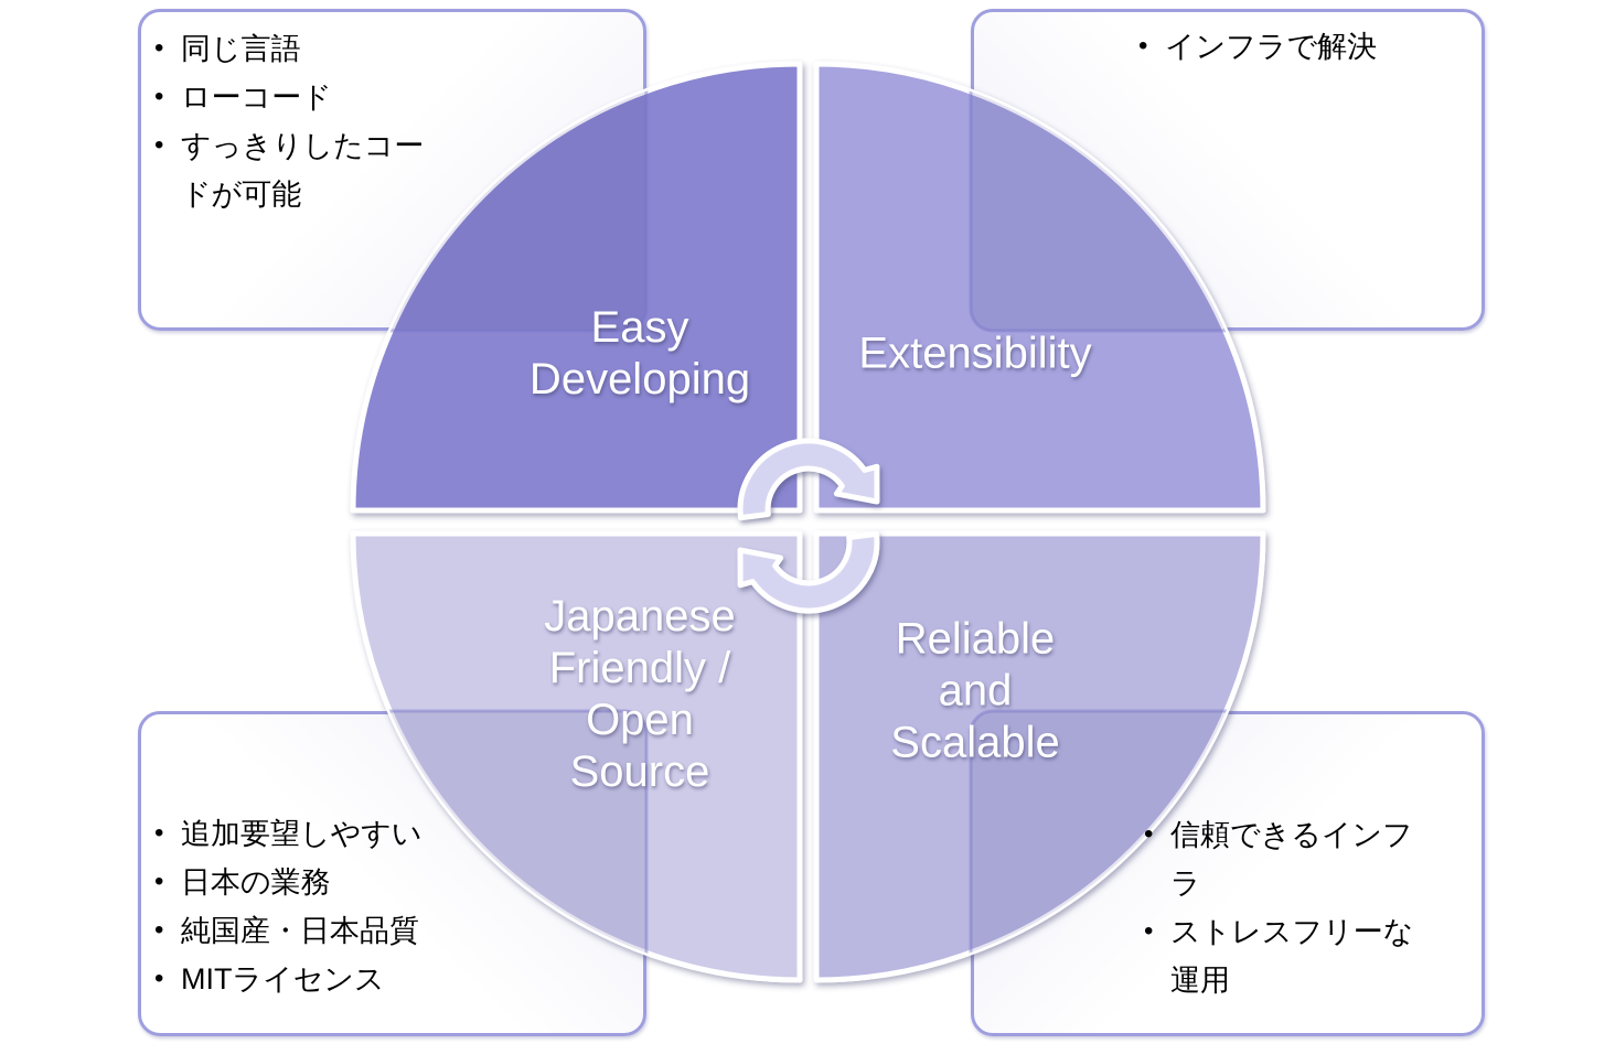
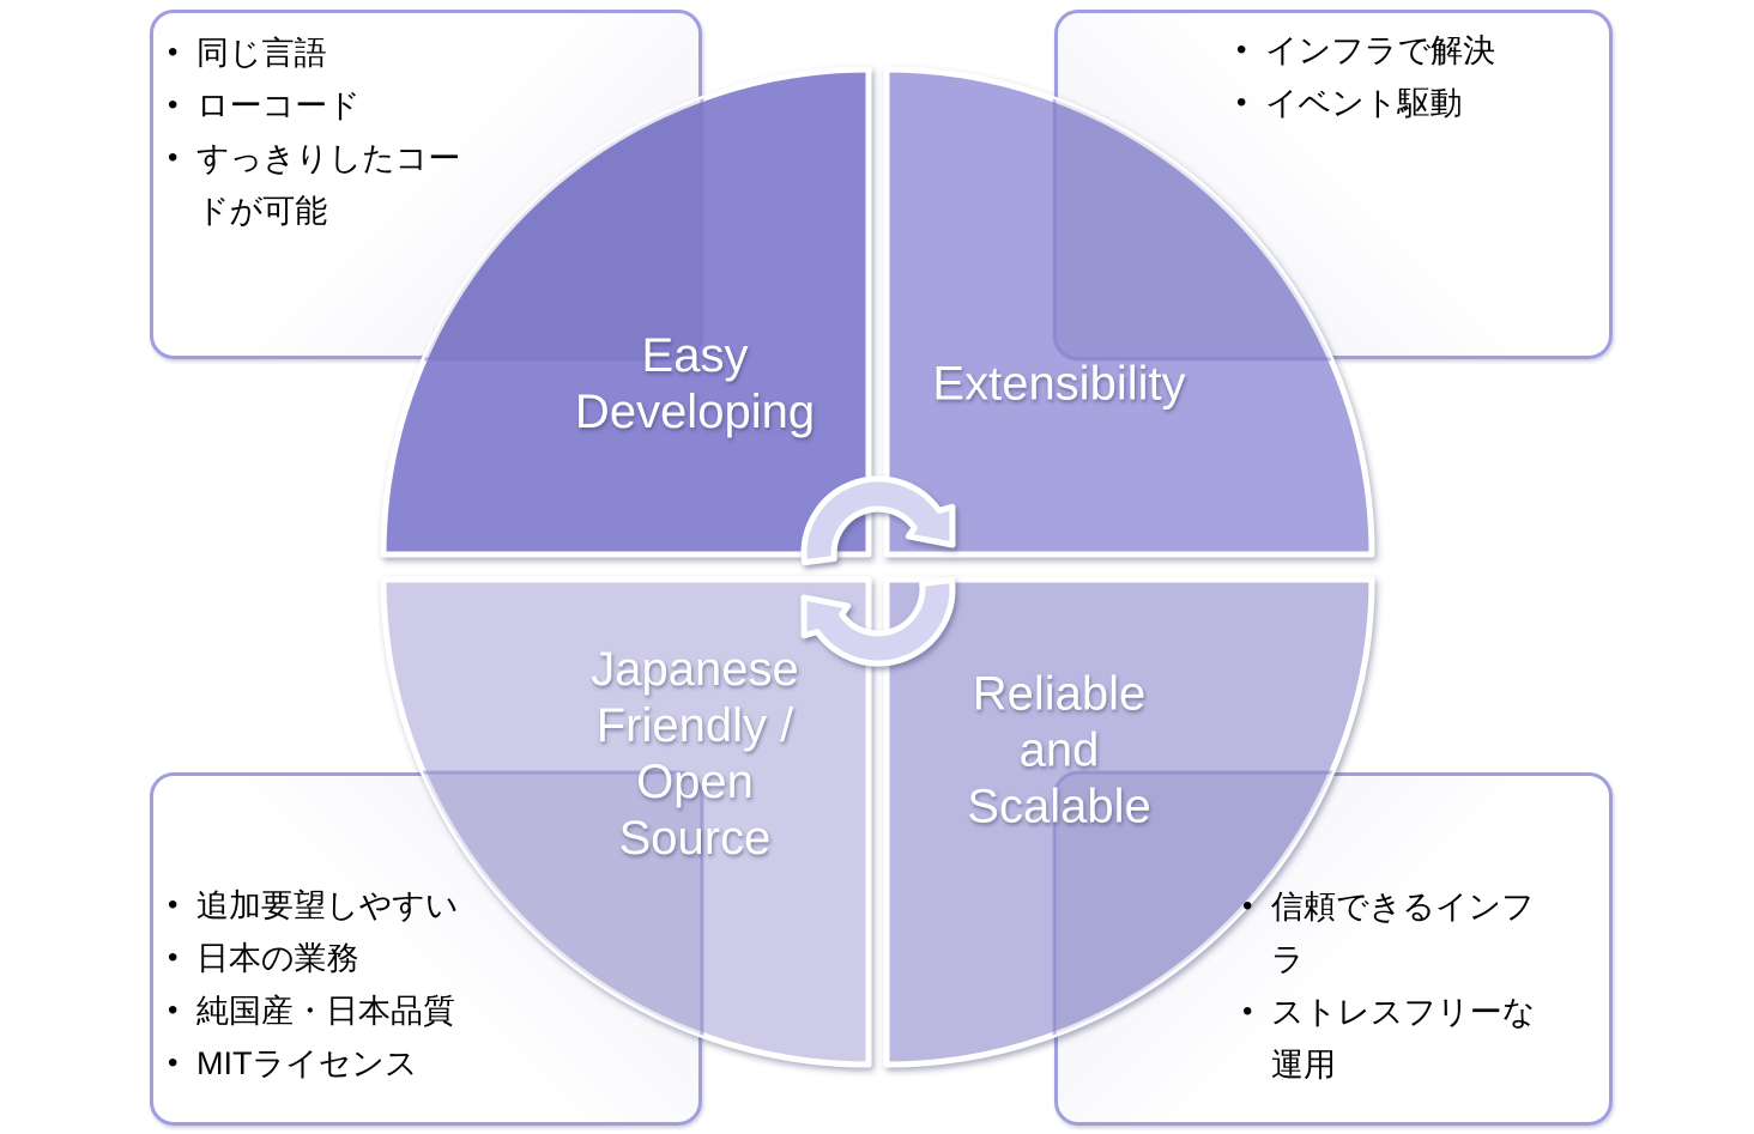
  同じ言語
  ローコード
  すっきりしたコードが可能
  インフラで解決
+ イベント駆動
  追加要望しやすい
  日本の業務
  純国産・日本品質
  MITライセンス
  信頼できるインフラ
  ストレスフリーな運用
  Easy
  Developing
  Extensibility
  Japanese
  Friendly /
  Open
  Source
  Reliable
  and
  Scalable
